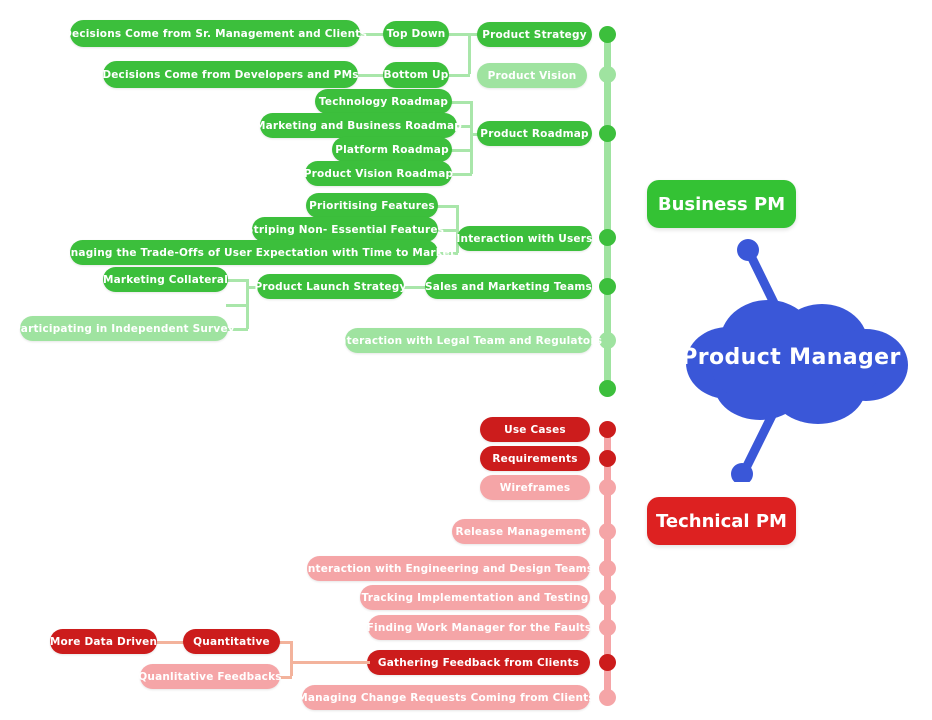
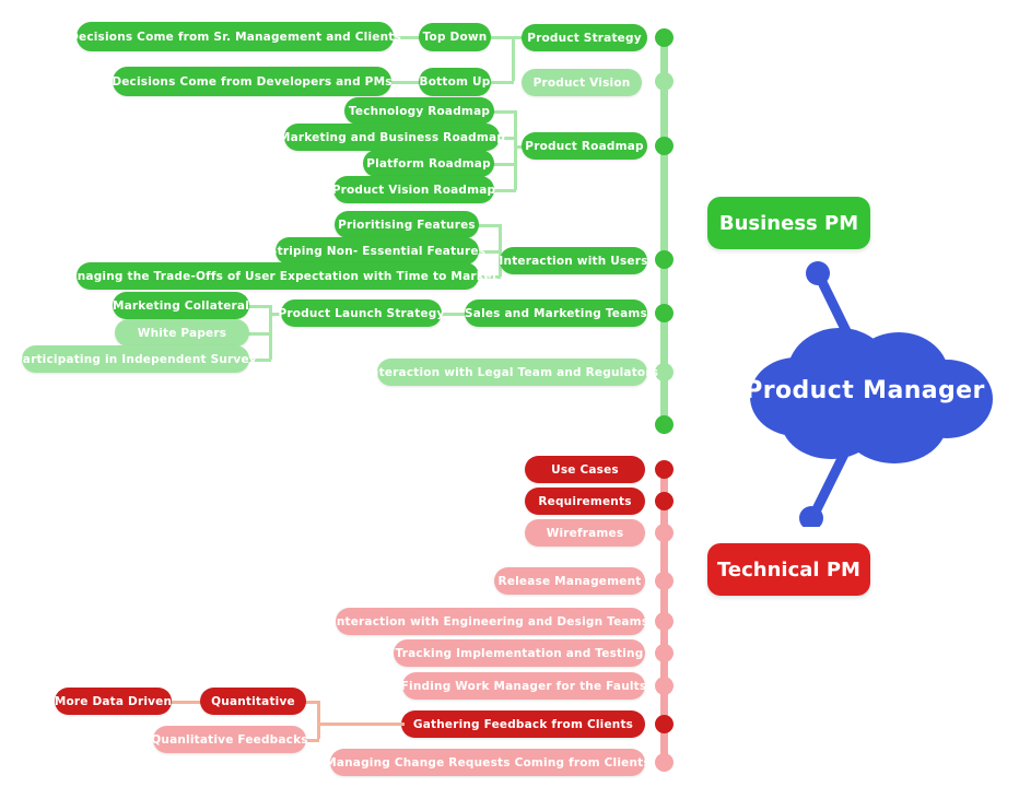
  Decisions Come from Sr. Management and Clients
  Decisions Come from Developers and PMs
  Top Down
  Bottom Up
  Product Strategy
  Product Vision
  Technology Roadmap
  Marketing and Business Roadmap
  Platform Roadmap
  Product Vision Roadmap
  Product Roadmap
  Prioritising Features
  Striping Non- Essential Features
  Managing the Trade-Offs of User Expectation with Time to Market
  Interaction with Users
  Marketing Collateral
+ White Papers
  Participating in Independent Survey
  Product Launch Strategy
  Sales and Marketing Teams
  Interaction with Legal Team and Regulators
  Use Cases
  Requirements
  Wireframes
  Release Management
  Interaction with Engineering and Design Teams
  Tracking Implementation and Testing
  Finding Work Manager for the Faults
  Gathering Feedback from Clients
  Managing Change Requests Coming from Clients
  More Data Driven
  Quantitative
  Quanlitative Feedbacks
  Business PM
  Technical PM
  Product Manager
